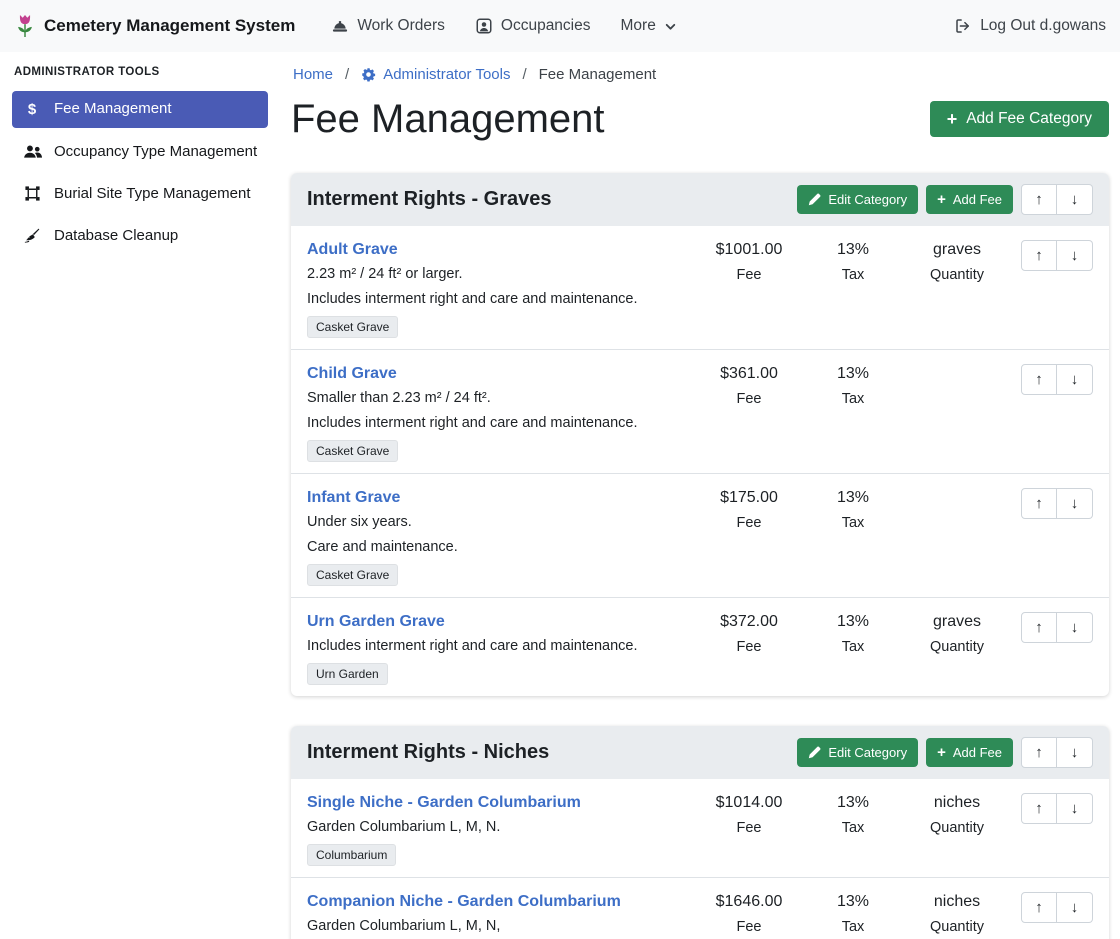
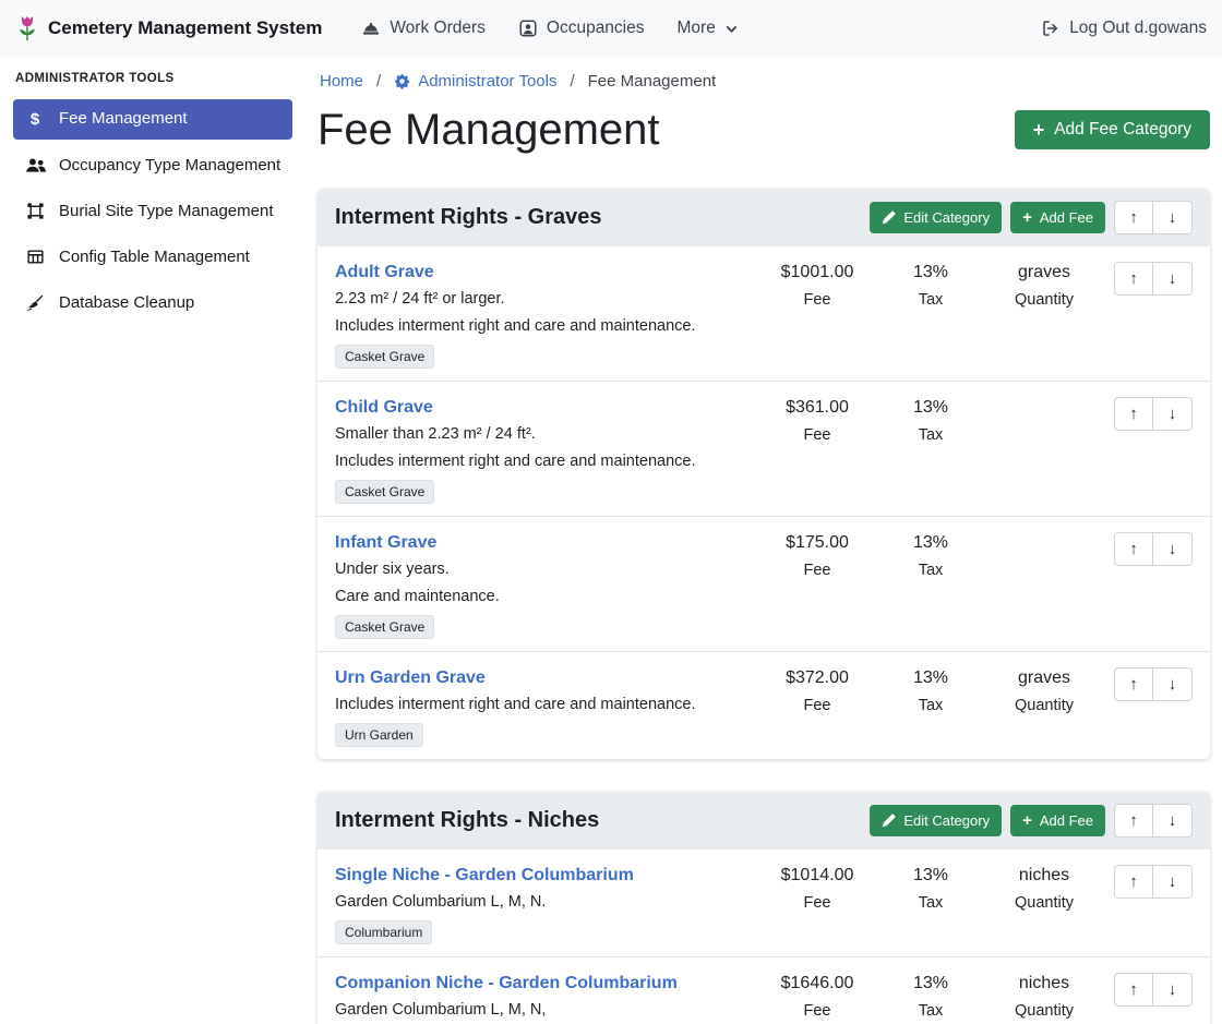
  Cemetery Management System
  Work Orders
  Occupancies
  More
  Log Out d.gowans
  ADMINISTRATOR TOOLS
  $
  Fee Management
  Occupancy Type Management
  Burial Site Type Management
+ Config Table Management
  Database Cleanup
  Home
  /
  Administrator Tools
  /
  Fee Management
  Fee Management
  +
  Add Fee Category
  Interment Rights - Graves
  Edit Category
  +
  Add Fee
  ↑
  ↓
  Adult Grave
  2.23 m² / 24 ft² or larger.
  Includes interment right and care and maintenance.
  Casket Grave
  $1001.00
  Fee
  13%
  Tax
  graves
  Quantity
  ↑
  ↓
  Child Grave
  Smaller than 2.23 m² / 24 ft².
  Includes interment right and care and maintenance.
  Casket Grave
  $361.00
  Fee
  13%
  Tax
  ↑
  ↓
  Infant Grave
  Under six years.
  Care and maintenance.
  Casket Grave
  $175.00
  Fee
  13%
  Tax
  ↑
  ↓
  Urn Garden Grave
  Includes interment right and care and maintenance.
  Urn Garden
  $372.00
  Fee
  13%
  Tax
  graves
  Quantity
  ↑
  ↓
  Interment Rights - Niches
  Edit Category
  +
  Add Fee
  ↑
  ↓
  Single Niche - Garden Columbarium
  Garden Columbarium L, M, N.
  Columbarium
  $1014.00
  Fee
  13%
  Tax
  niches
  Quantity
  ↑
  ↓
  Companion Niche - Garden Columbarium
  Garden Columbarium L, M, N,
  $1646.00
  Fee
  13%
  Tax
  niches
  Quantity
  ↑
  ↓
